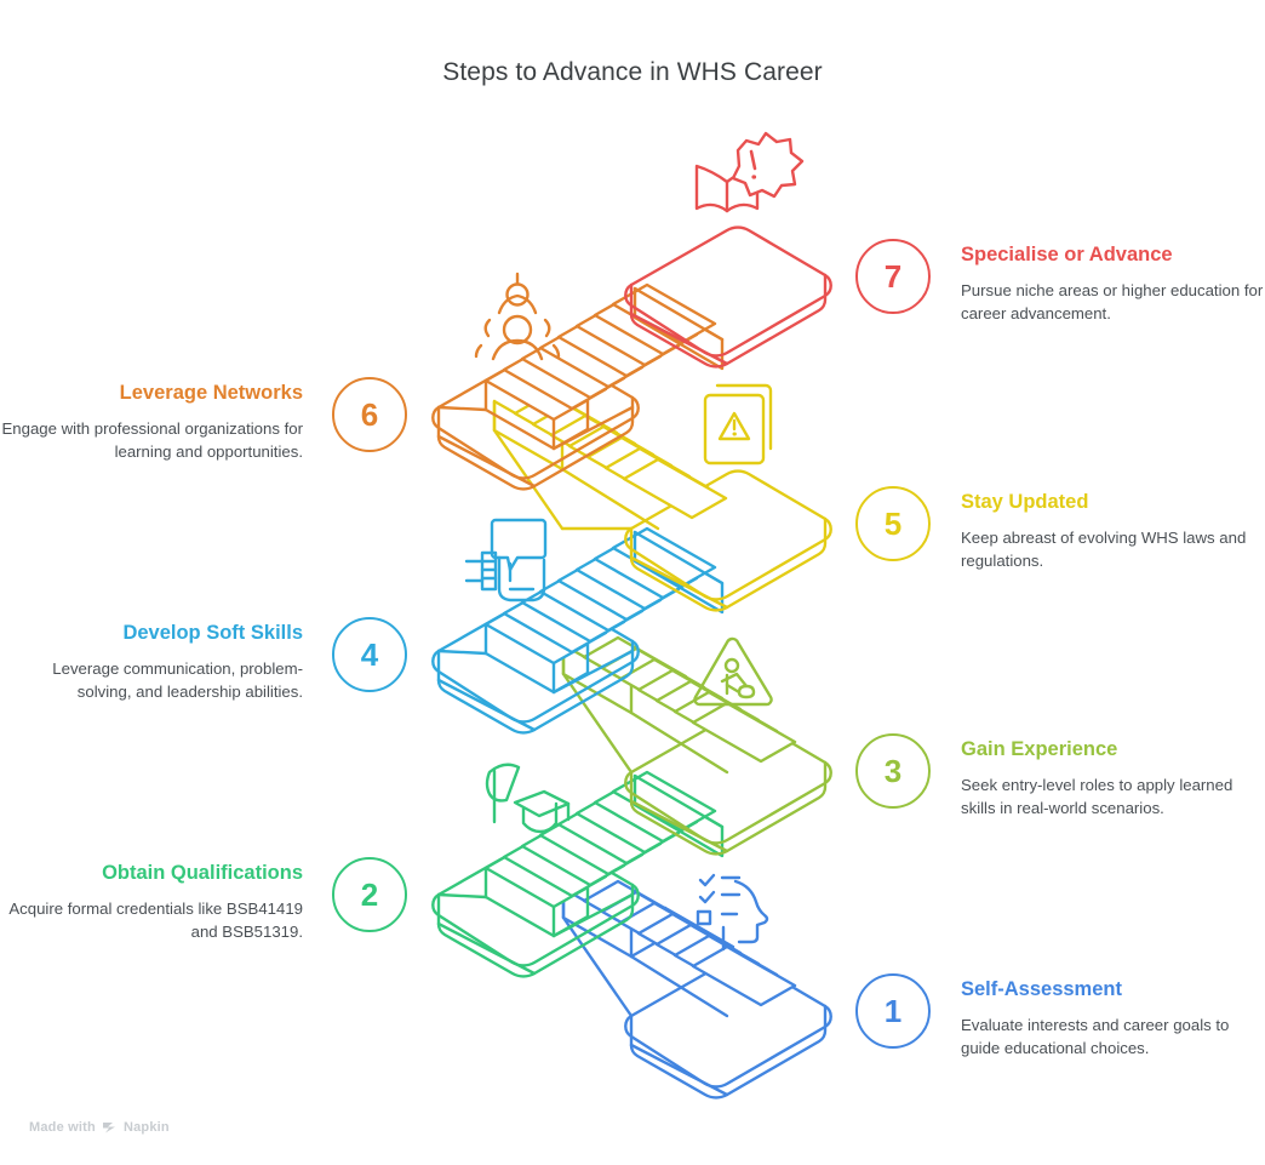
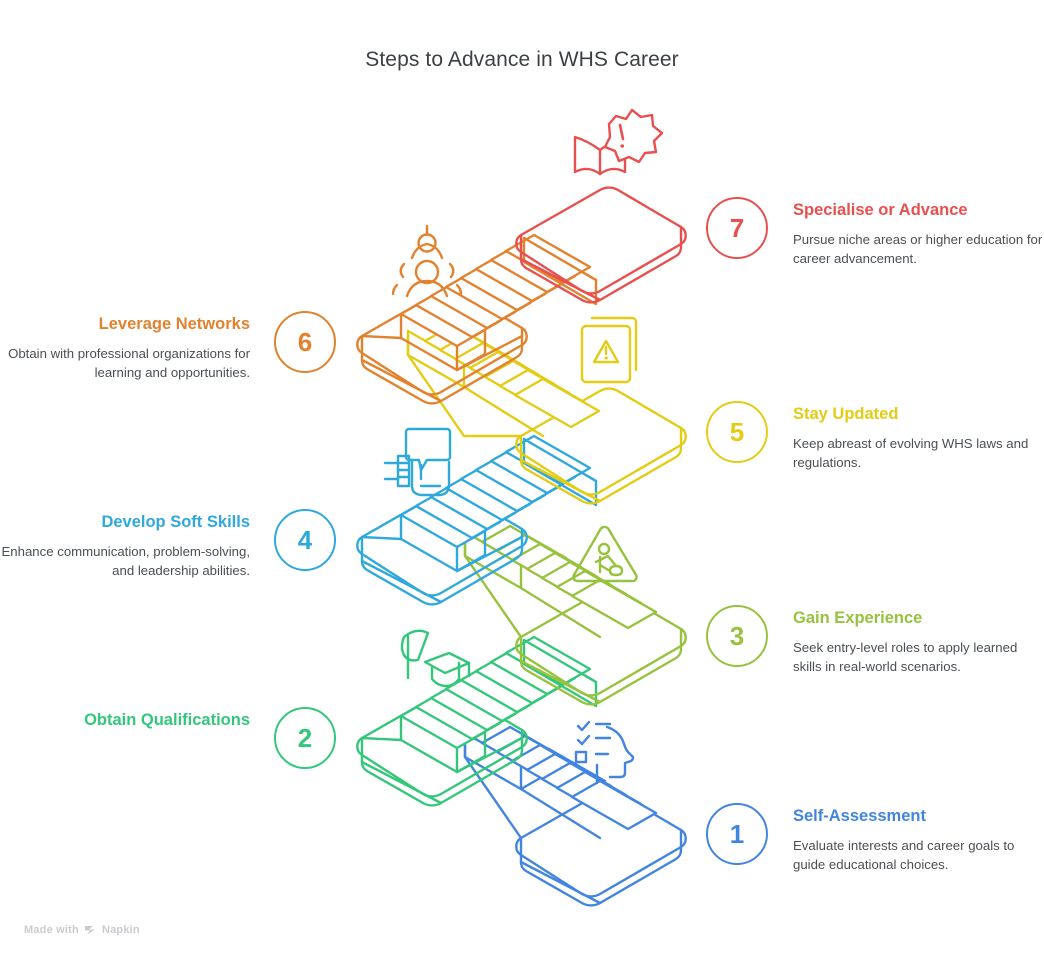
  Steps to Advance in WHS Career
  7
  Specialise or Advance
  Pursue niche areas or higher education for career advancement.
  6
  Leverage Networks
- Engage with professional organizations for learning and opportunities.
+ Obtain with professional organizations for learning and opportunities.
  5
  Stay Updated
  Keep abreast of evolving WHS laws and regulations.
  4
  Develop Soft Skills
- Leverage communication, problem-solving, and leadership abilities.
+ Enhance communication, problem-solving, and leadership abilities.
  3
  Gain Experience
  Seek entry-level roles to apply learned skills in real-world scenarios.
  2
  Obtain Qualifications
- Acquire formal credentials like BSB41419 and BSB51319.
  1
  Self-Assessment
  Evaluate interests and career goals to guide educational choices.
  Made with
  Napkin
